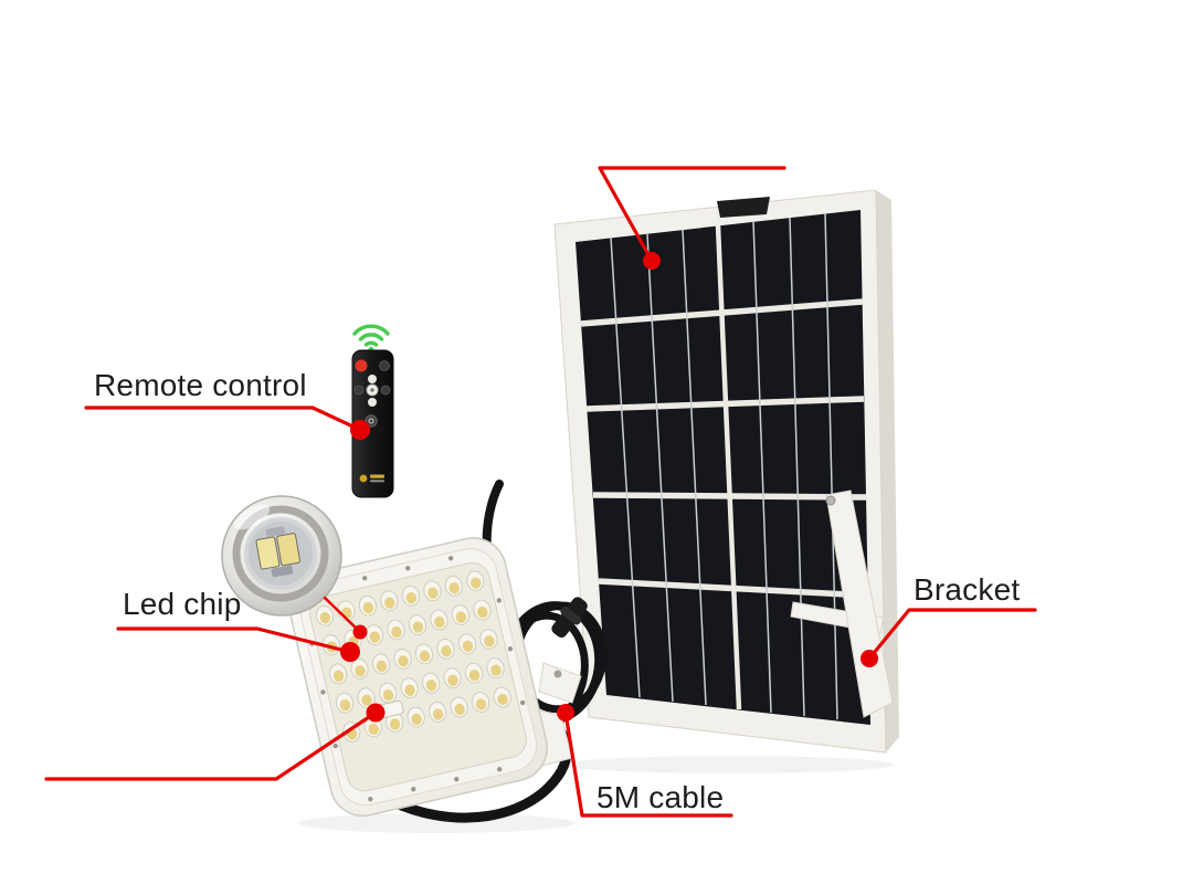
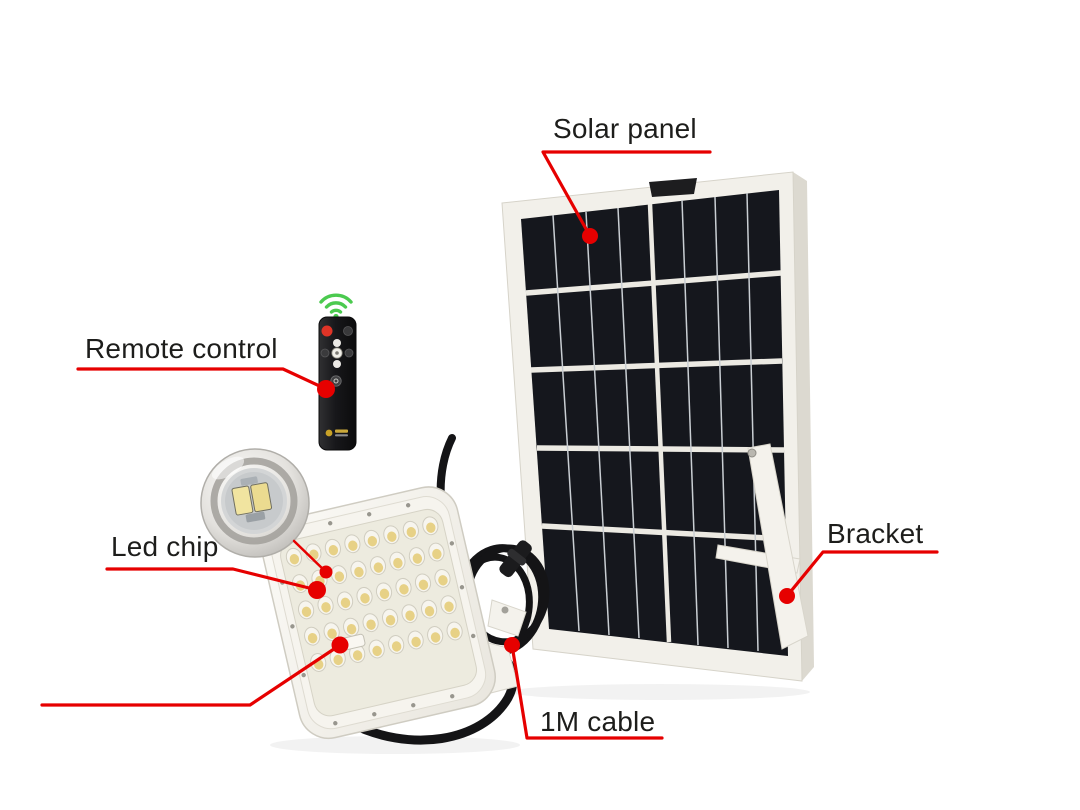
+ Solar panel
  Remote control
  Led chip
- 5M cable
+ 1M cable
  Bracket
